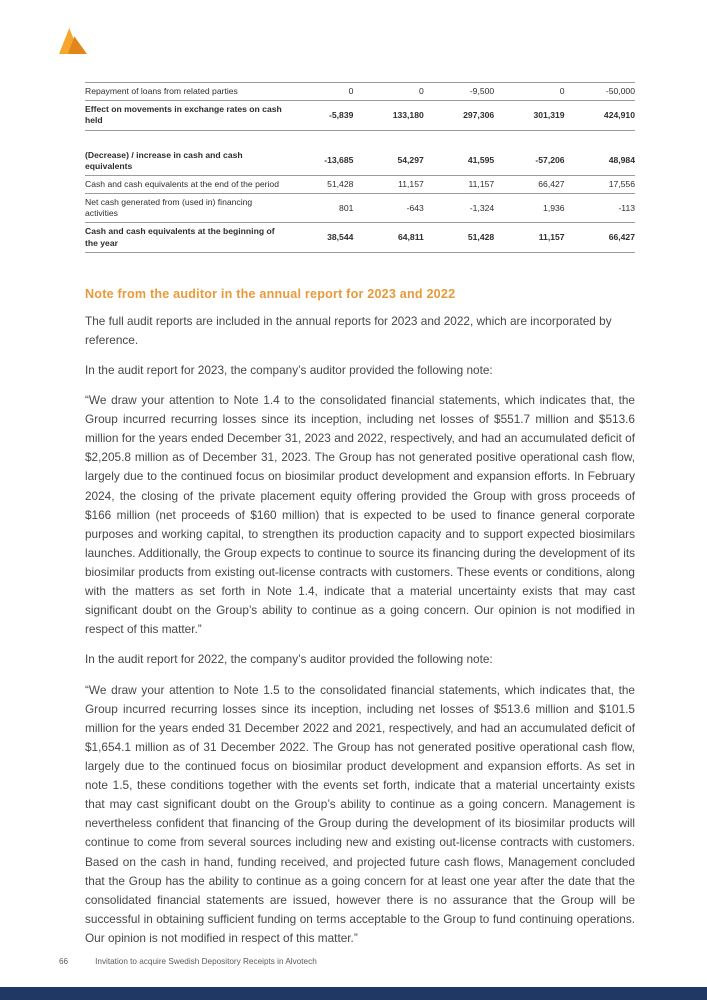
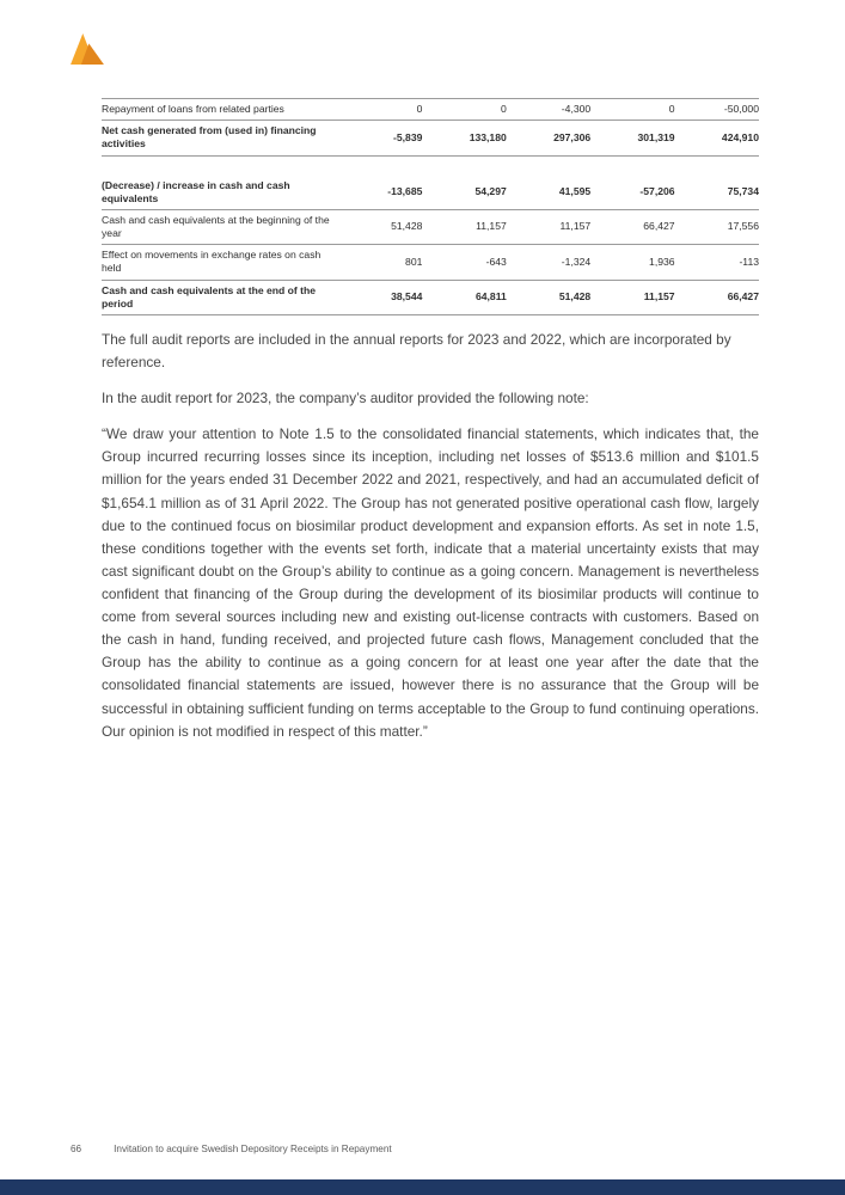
- Repayment of loans from related parties	0	0	-9,500	0	-50,000
+ Repayment of loans from related parties	0	0	-4,300	0	-50,000
- Effect on movements in exchange rates on cash held	-5,839	133,180	297,306	301,319	424,910
+ Net cash generated from (used in) financing activities	-5,839	133,180	297,306	301,319	424,910
- (Decrease) / increase in cash and cash equivalents	-13,685	54,297	41,595	-57,206	48,984
+ (Decrease) / increase in cash and cash equivalents	-13,685	54,297	41,595	-57,206	75,734
- Cash and cash equivalents at the end of the period	51,428	11,157	11,157	66,427	17,556
+ Cash and cash equivalents at the beginning of the year	51,428	11,157	11,157	66,427	17,556
- Net cash generated from (used in) financing activities	801	-643	-1,324	1,936	-113
+ Effect on movements in exchange rates on cash held	801	-643	-1,324	1,936	-113
- Cash and cash equivalents at the beginning of the year	38,544	64,811	51,428	11,157	66,427
+ Cash and cash equivalents at the end of the period	38,544	64,811	51,428	11,157	66,427
- Note from the auditor in the annual report for 2023 and 2022
  The full audit reports are included in the annual reports for 2023 and 2022, which are incorporated by reference.
  In the audit report for 2023, the company’s auditor provided the following note:
- “We draw your attention to Note 1.4 to the consolidated financial statements, which indicates that, the Group incurred recurring losses since its inception, including net losses of $551.7 million and $513.6 million for the years ended December 31, 2023 and 2022, respectively, and had an accumulated deficit of $2,205.8 million as of December 31, 2023. The Group has not generated positive operational cash flow, largely due to the continued focus on biosimilar product development and expansion efforts. In February 2024, the closing of the private placement equity offering provided the Group with gross proceeds of $166 million (net proceeds of $160 million) that is expected to be used to finance general corporate purposes and working capital, to strengthen its production capacity and to support expected biosimilars launches. Additionally, the Group expects to continue to source its financing during the development of its biosimilar products from existing out-license contracts with customers. These events or conditions, along with the matters as set forth in Note 1.4, indicate that a material uncertainty exists that may cast significant doubt on the Group’s ability to continue as a going concern. Our opinion is not modified in respect of this matter.”
- In the audit report for 2022, the company’s auditor provided the following note:
- “We draw your attention to Note 1.5 to the consolidated financial statements, which indicates that, the Group incurred recurring losses since its inception, including net losses of $513.6 million and $101.5 million for the years ended 31 December 2022 and 2021, respectively, and had an accumulated deficit of $1,654.1 million as of 31 December 2022. The Group has not generated positive operational cash flow, largely due to the continued focus on biosimilar product development and expansion efforts. As set in note 1.5, these conditions together with the events set forth, indicate that a material uncertainty exists that may cast significant doubt on the Group’s ability to continue as a going concern. Management is nevertheless confident that financing of the Group during the development of its biosimilar products will continue to come from several sources including new and existing out-license contracts with customers. Based on the cash in hand, funding received, and projected future cash flows, Management concluded that the Group has the ability to continue as a going concern for at least one year after the date that the consolidated financial statements are issued, however there is no assurance that the Group will be successful in obtaining sufficient funding on terms acceptable to the Group to fund continuing operations. Our opinion is not modified in respect of this matter.”
+ “We draw your attention to Note 1.5 to the consolidated financial statements, which indicates that, the Group incurred recurring losses since its inception, including net losses of $513.6 million and $101.5 million for the years ended 31 December 2022 and 2021, respectively, and had an accumulated deficit of $1,654.1 million as of 31 April 2022. The Group has not generated positive operational cash flow, largely due to the continued focus on biosimilar product development and expansion efforts. As set in note 1.5, these conditions together with the events set forth, indicate that a material uncertainty exists that may cast significant doubt on the Group’s ability to continue as a going concern. Management is nevertheless confident that financing of the Group during the development of its biosimilar products will continue to come from several sources including new and existing out-license contracts with customers. Based on the cash in hand, funding received, and projected future cash flows, Management concluded that the Group has the ability to continue as a going concern for at least one year after the date that the consolidated financial statements are issued, however there is no assurance that the Group will be successful in obtaining sufficient funding on terms acceptable to the Group to fund continuing operations. Our opinion is not modified in respect of this matter.”
  66
- Invitation to acquire Swedish Depository Receipts in Alvotech
+ Invitation to acquire Swedish Depository Receipts in Repayment
